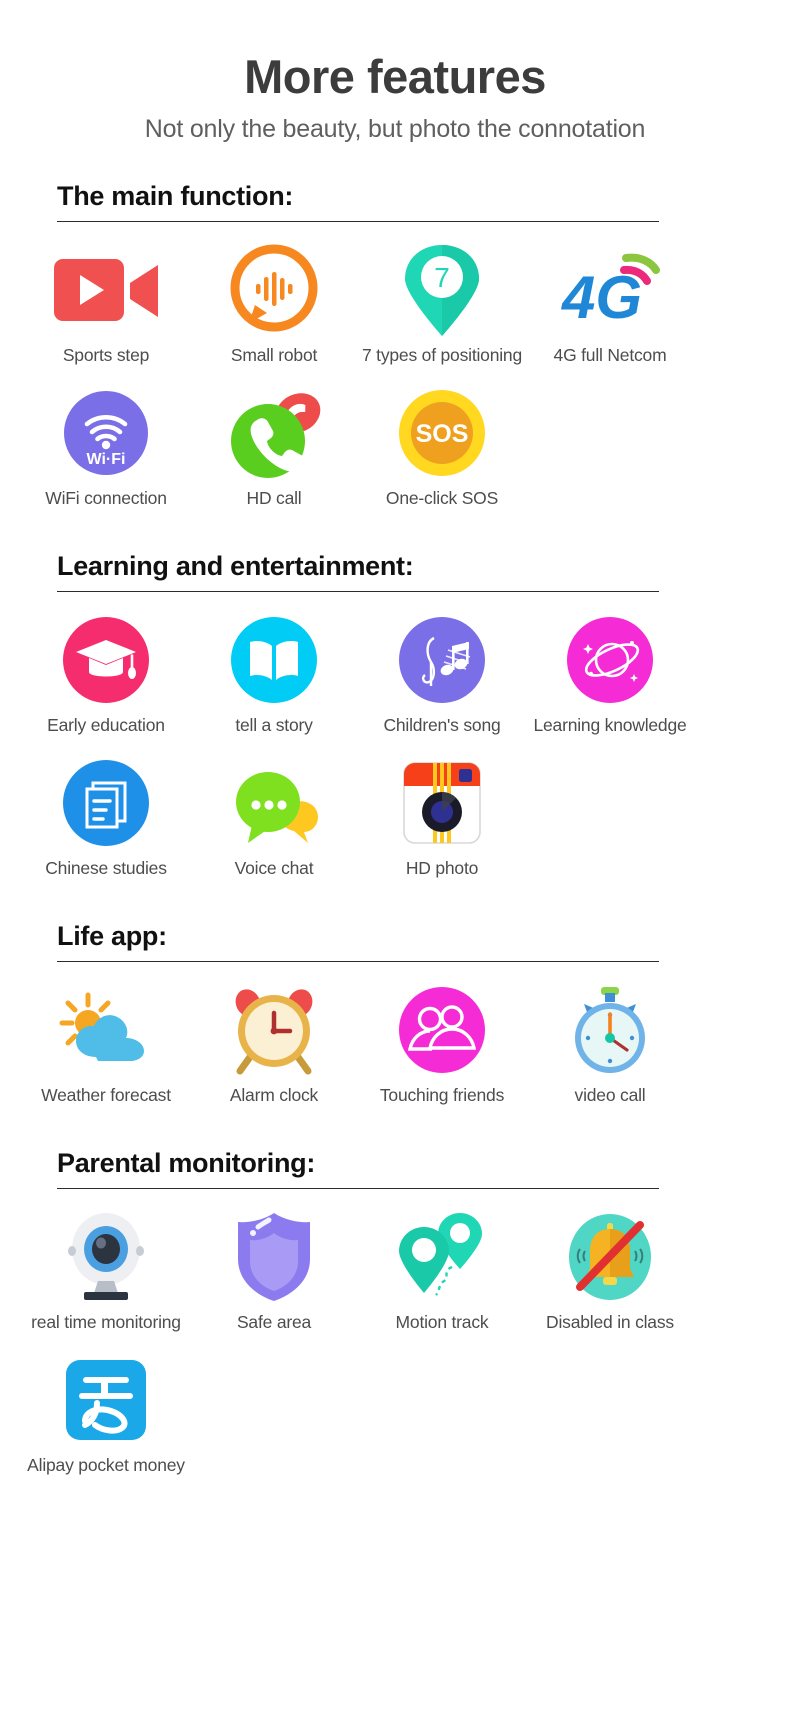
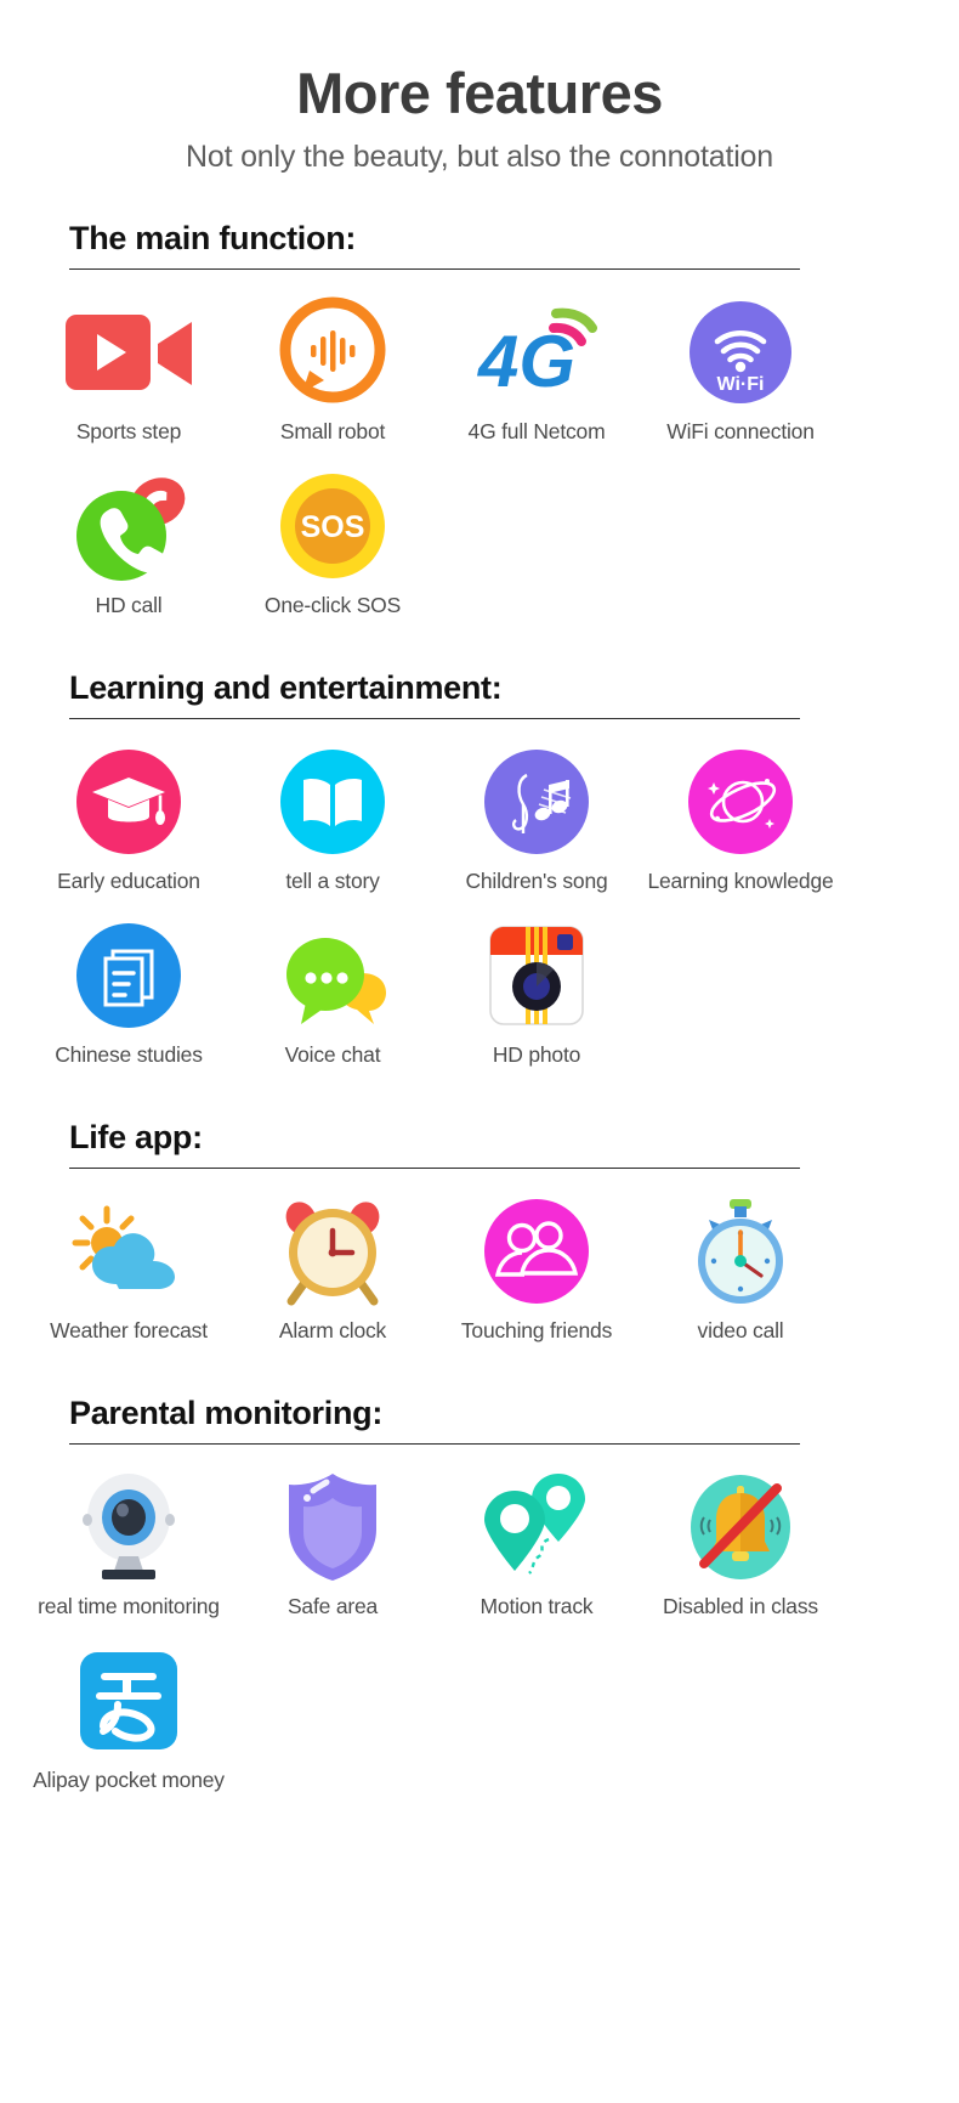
  More features
- Not only the beauty, but photo the connotation
+ Not only the beauty, but also the connotation
  The main function:
  Sports step
  Small robot
- 7
- 7 types of positioning
  4G
  4G full Netcom
  Wi·Fi
  WiFi connection
  HD call
  SOS
  One-click SOS
  Learning and entertainment:
  Early education
  tell a story
  Children's song
  Learning knowledge
  Chinese studies
  Voice chat
  HD photo
  Life app:
  Weather forecast
  Alarm clock
  Touching friends
  video call
  Parental monitoring:
  real time monitoring
  Safe area
  Motion track
  Disabled in class
  Alipay pocket money
